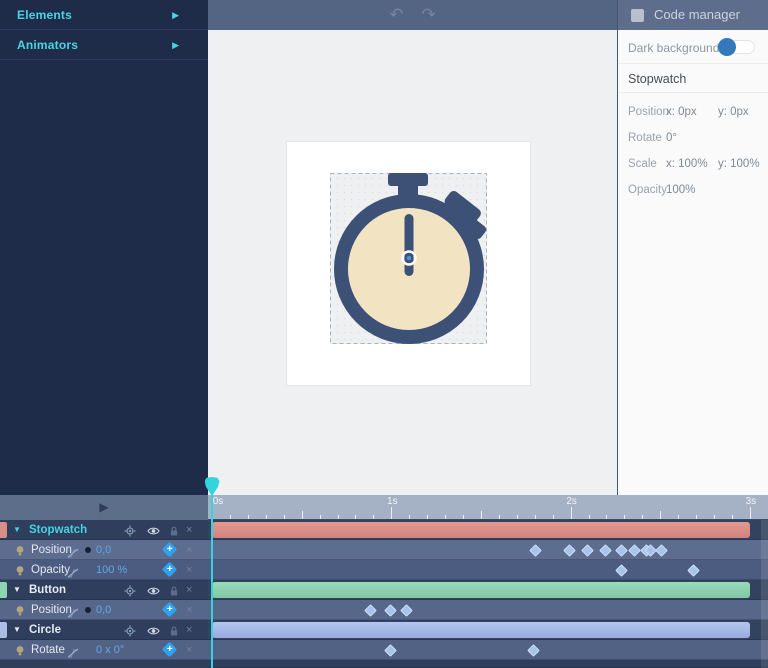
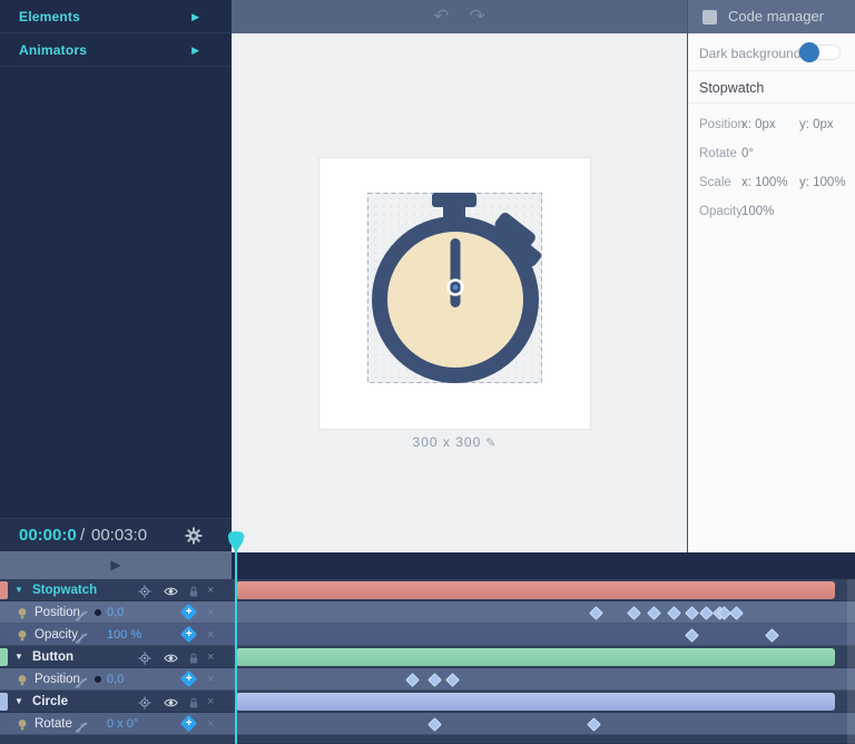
  Elements
  ▶
  Animators
  ▶
+ 00:00:0
+ /
+ 00:03:0
  ▶
  ▼
  Stopwatch
  ×
  Position
  0,0
  Opacity
  100 %
  ×
  ▼
  Button
  ×
  Position
  0,0
  ×
  ▼
  Circle
  ×
  Rotate
  0 x 0°
  ×
  ↶
  ↷
+ 300 x 300 ✎
  Code manager
  Dark background
  Stopwatch
  Position
  x: 0px
  y: 0px
  Rotate
  0°
  Scale
  x: 100%
  y: 100%
  Opacity
  100%
- 0s
- 1s
- 2s
- 3s
